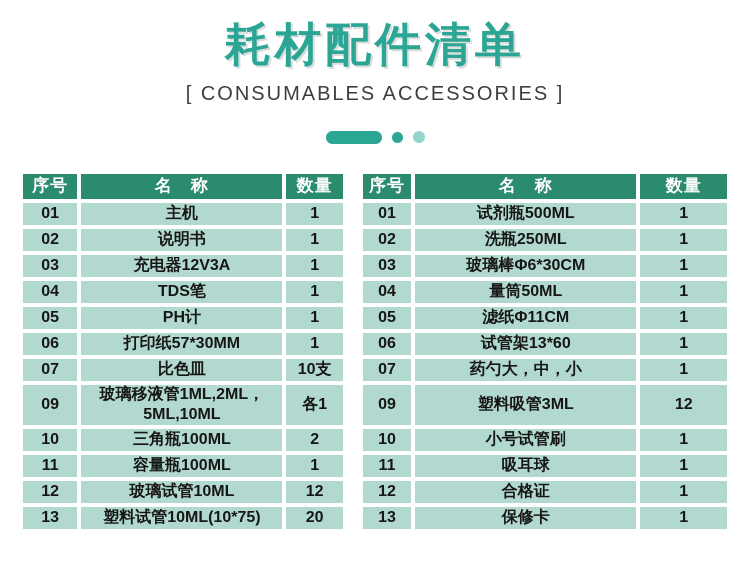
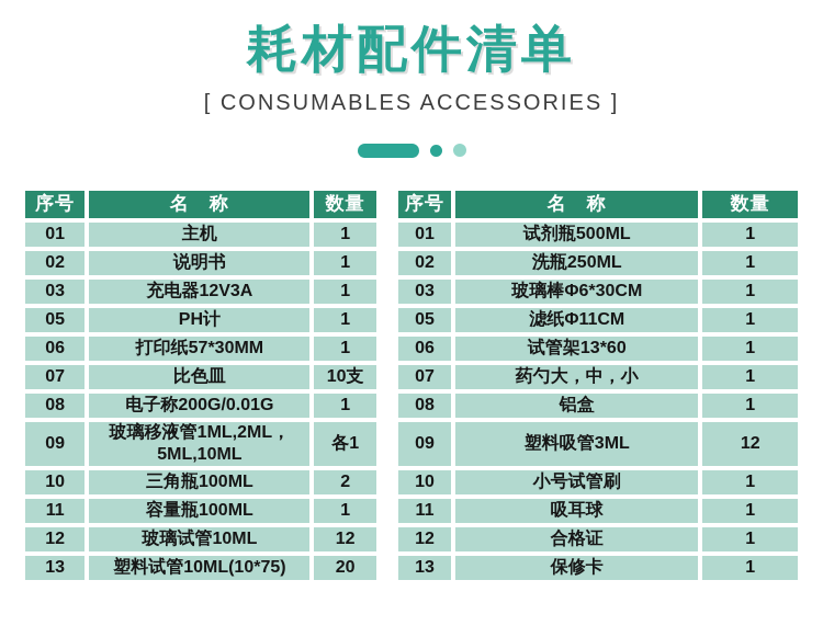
  耗材配件清单
  [ CONSUMABLES ACCESSORIES ]
  序号	名 称	数量		序号	名 称	数量
  01	主机	1		01	试剂瓶500ML	1
  02	说明书	1		02	洗瓶250ML	1
  03	充电器12V3A	1		03	玻璃棒Φ6*30CM	1
- 04	TDS笔	1		04	量筒50ML	1
  05	PH计	1		05	滤纸Φ11CM	1
  06	打印纸57*30MM	1		06	试管架13*60	1
  07	比色皿	10支		07	药勺大，中，小	1
+ 08	电子称200G/0.01G	1		08	铝盒	1
  09	玻璃移液管1ML,2ML，5ML,10ML	各1		09	塑料吸管3ML	12
  10	三角瓶100ML	2		10	小号试管刷	1
  11	容量瓶100ML	1		11	吸耳球	1
  12	玻璃试管10ML	12		12	合格证	1
  13	塑料试管10ML(10*75)	20		13	保修卡	1
